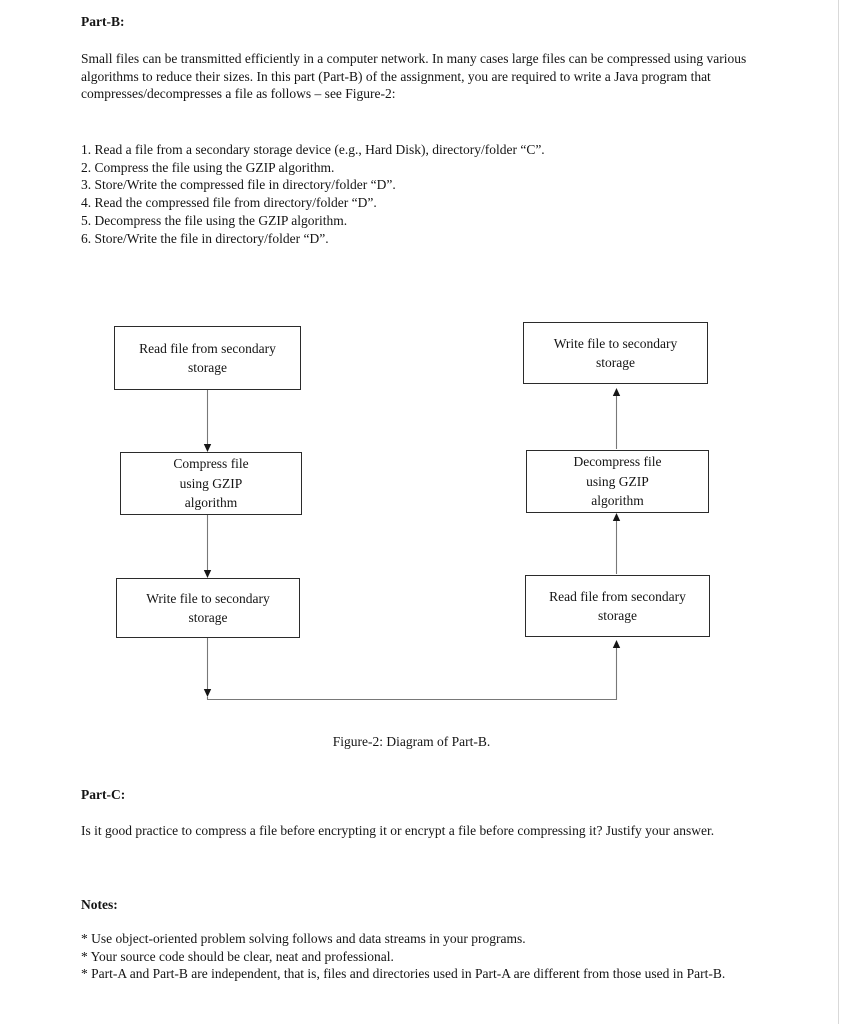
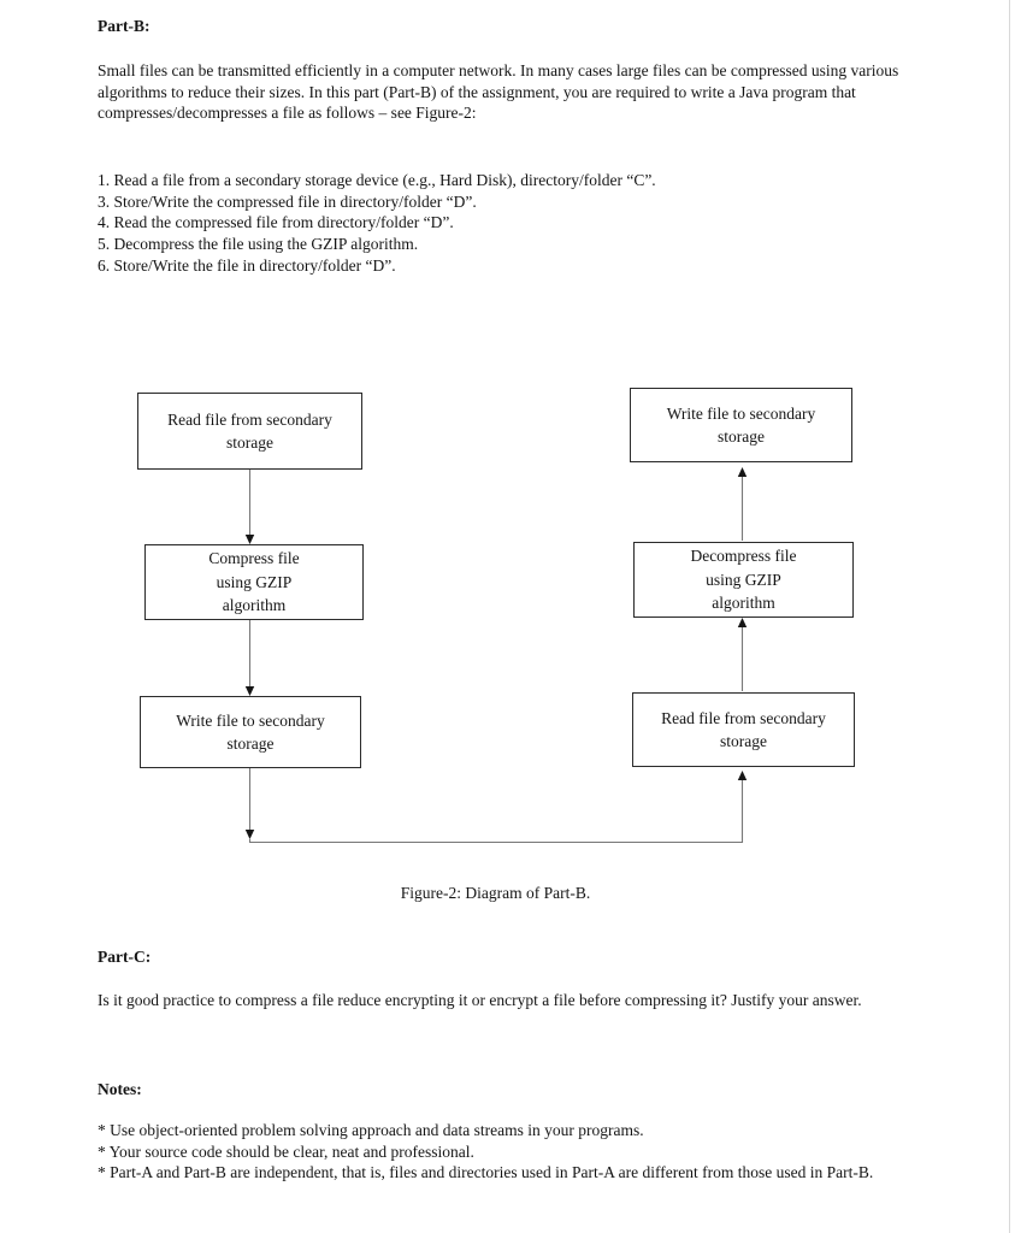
  Part-B:
  Small files can be transmitted efficiently in a computer network. In many cases large files can be compressed using various algorithms to reduce their sizes. In this part (Part-B) of the assignment, you are required to write a Java program that compresses/decompresses a file as follows – see Figure-2:
  1. Read a file from a secondary storage device (e.g., Hard Disk), directory/folder “C”.
- 2. Compress the file using the GZIP algorithm.
  3. Store/Write the compressed file in directory/folder “D”.
  4. Read the compressed file from directory/folder “D”.
  5. Decompress the file using the GZIP algorithm.
  6. Store/Write the file in directory/folder “D”.
  Read file from secondary
  storage
  Compress file
  using GZIP
  algorithm
  Write file to secondary
  storage
  Write file to secondary
  storage
  Decompress file
  using GZIP
  algorithm
  Read file from secondary
  storage
  Figure-2: Diagram of Part-B.
  Part-C:
- Is it good practice to compress a file before encrypting it or encrypt a file before compressing it? Justify your answer.
+ Is it good practice to compress a file reduce encrypting it or encrypt a file before compressing it? Justify your answer.
  Notes:
- * Use object-oriented problem solving follows and data streams in your programs.
+ * Use object-oriented problem solving approach and data streams in your programs.
  * Your source code should be clear, neat and professional.
  * Part-A and Part-B are independent, that is, files and directories used in Part-A are different from those used in Part-B.
